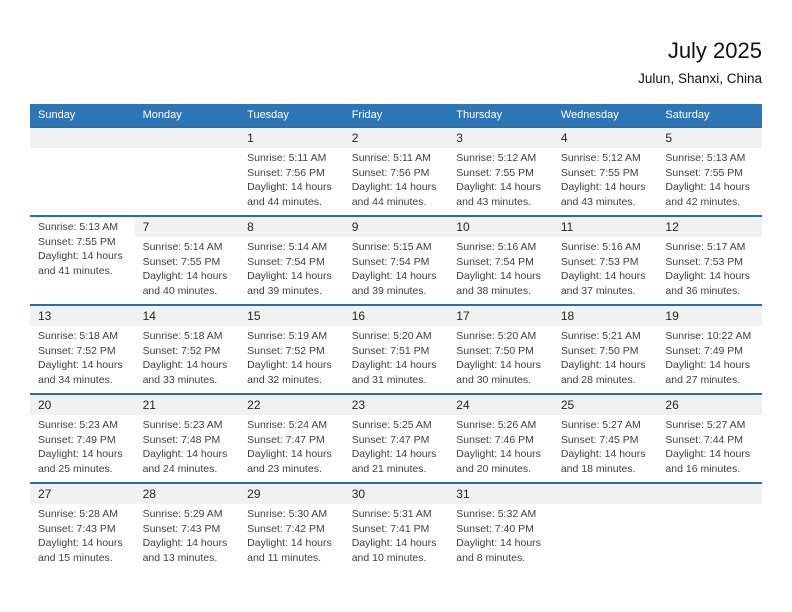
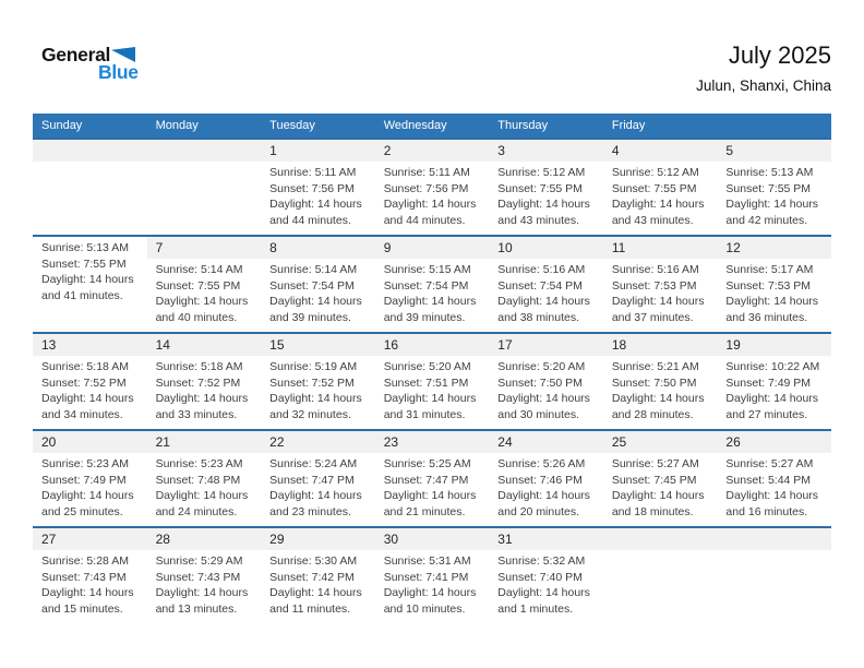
+ General
+ Blue
  July 2025
  Julun, Shanxi, China
  Sunday
  Monday
  Tuesday
- Friday
+ Wednesday
  Thursday
- Wednesday
+ Friday
- Saturday
  1
  Sunrise: 5:11 AM
  Sunset: 7:56 PM
  Daylight: 14 hours
  and 44 minutes.
  2
  Sunrise: 5:11 AM
  Sunset: 7:56 PM
  Daylight: 14 hours
  and 44 minutes.
  3
  Sunrise: 5:12 AM
  Sunset: 7:55 PM
  Daylight: 14 hours
  and 43 minutes.
  4
  Sunrise: 5:12 AM
  Sunset: 7:55 PM
  Daylight: 14 hours
  and 43 minutes.
  5
  Sunrise: 5:13 AM
  Sunset: 7:55 PM
  Daylight: 14 hours
  and 42 minutes.
  Sunrise: 5:13 AM
  Sunset: 7:55 PM
  Daylight: 14 hours
  and 41 minutes.
  7
  Sunrise: 5:14 AM
  Sunset: 7:55 PM
  Daylight: 14 hours
  and 40 minutes.
  8
  Sunrise: 5:14 AM
  Sunset: 7:54 PM
  Daylight: 14 hours
  and 39 minutes.
  9
  Sunrise: 5:15 AM
  Sunset: 7:54 PM
  Daylight: 14 hours
  and 39 minutes.
  10
  Sunrise: 5:16 AM
  Sunset: 7:54 PM
  Daylight: 14 hours
  and 38 minutes.
  11
  Sunrise: 5:16 AM
  Sunset: 7:53 PM
  Daylight: 14 hours
  and 37 minutes.
  12
  Sunrise: 5:17 AM
  Sunset: 7:53 PM
  Daylight: 14 hours
  and 36 minutes.
  13
  Sunrise: 5:18 AM
  Sunset: 7:52 PM
  Daylight: 14 hours
  and 34 minutes.
  14
  Sunrise: 5:18 AM
  Sunset: 7:52 PM
  Daylight: 14 hours
  and 33 minutes.
  15
  Sunrise: 5:19 AM
  Sunset: 7:52 PM
  Daylight: 14 hours
  and 32 minutes.
  16
  Sunrise: 5:20 AM
  Sunset: 7:51 PM
  Daylight: 14 hours
  and 31 minutes.
  17
  Sunrise: 5:20 AM
  Sunset: 7:50 PM
  Daylight: 14 hours
  and 30 minutes.
  18
  Sunrise: 5:21 AM
  Sunset: 7:50 PM
  Daylight: 14 hours
  and 28 minutes.
  19
  Sunrise: 10:22 AM
  Sunset: 7:49 PM
  Daylight: 14 hours
  and 27 minutes.
  20
  Sunrise: 5:23 AM
  Sunset: 7:49 PM
  Daylight: 14 hours
  and 25 minutes.
  21
  Sunrise: 5:23 AM
  Sunset: 7:48 PM
  Daylight: 14 hours
  and 24 minutes.
  22
  Sunrise: 5:24 AM
  Sunset: 7:47 PM
  Daylight: 14 hours
  and 23 minutes.
  23
  Sunrise: 5:25 AM
  Sunset: 7:47 PM
  Daylight: 14 hours
  and 21 minutes.
  24
  Sunrise: 5:26 AM
  Sunset: 7:46 PM
  Daylight: 14 hours
  and 20 minutes.
  25
  Sunrise: 5:27 AM
  Sunset: 7:45 PM
  Daylight: 14 hours
  and 18 minutes.
  26
  Sunrise: 5:27 AM
- Sunset: 7:44 PM
+ Sunset: 5:44 PM
  Daylight: 14 hours
  and 16 minutes.
  27
  Sunrise: 5:28 AM
  Sunset: 7:43 PM
  Daylight: 14 hours
  and 15 minutes.
  28
  Sunrise: 5:29 AM
  Sunset: 7:43 PM
  Daylight: 14 hours
  and 13 minutes.
  29
  Sunrise: 5:30 AM
  Sunset: 7:42 PM
  Daylight: 14 hours
  and 11 minutes.
  30
  Sunrise: 5:31 AM
  Sunset: 7:41 PM
  Daylight: 14 hours
  and 10 minutes.
  31
  Sunrise: 5:32 AM
  Sunset: 7:40 PM
  Daylight: 14 hours
- and 8 minutes.
+ and 1 minutes.
